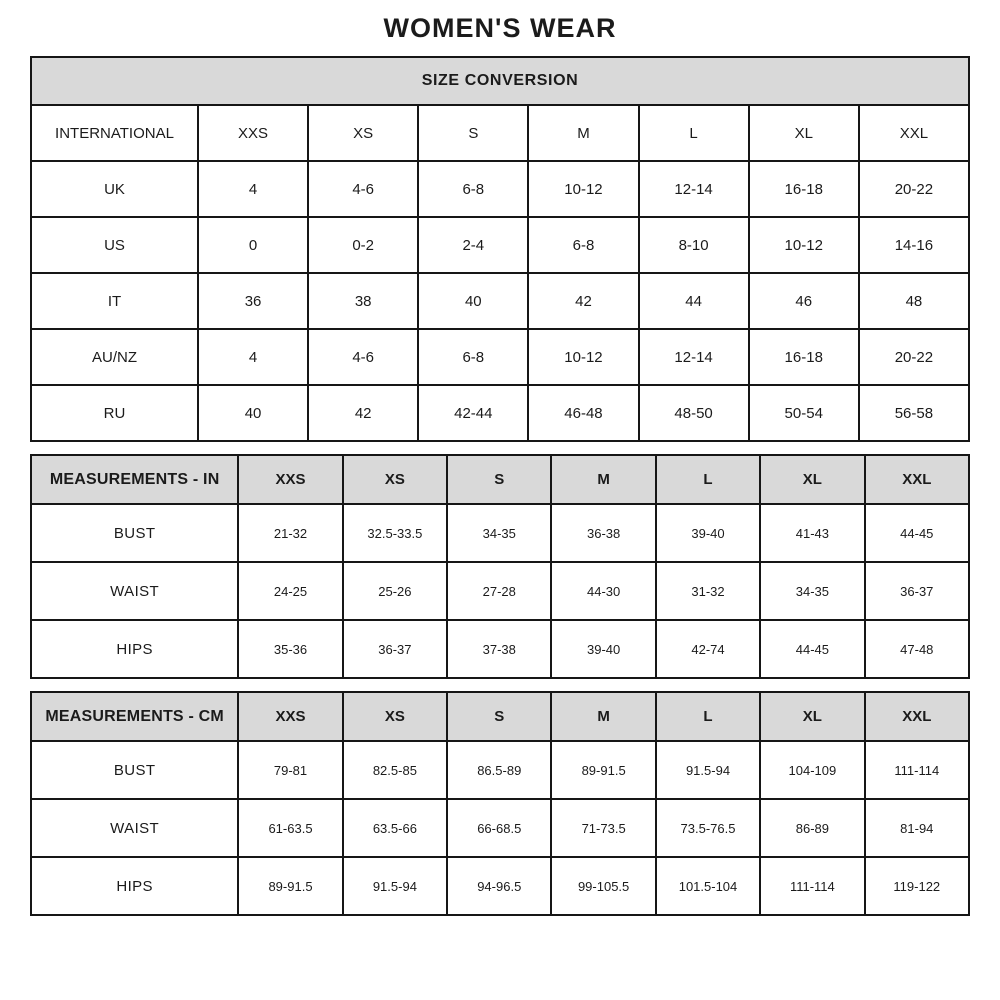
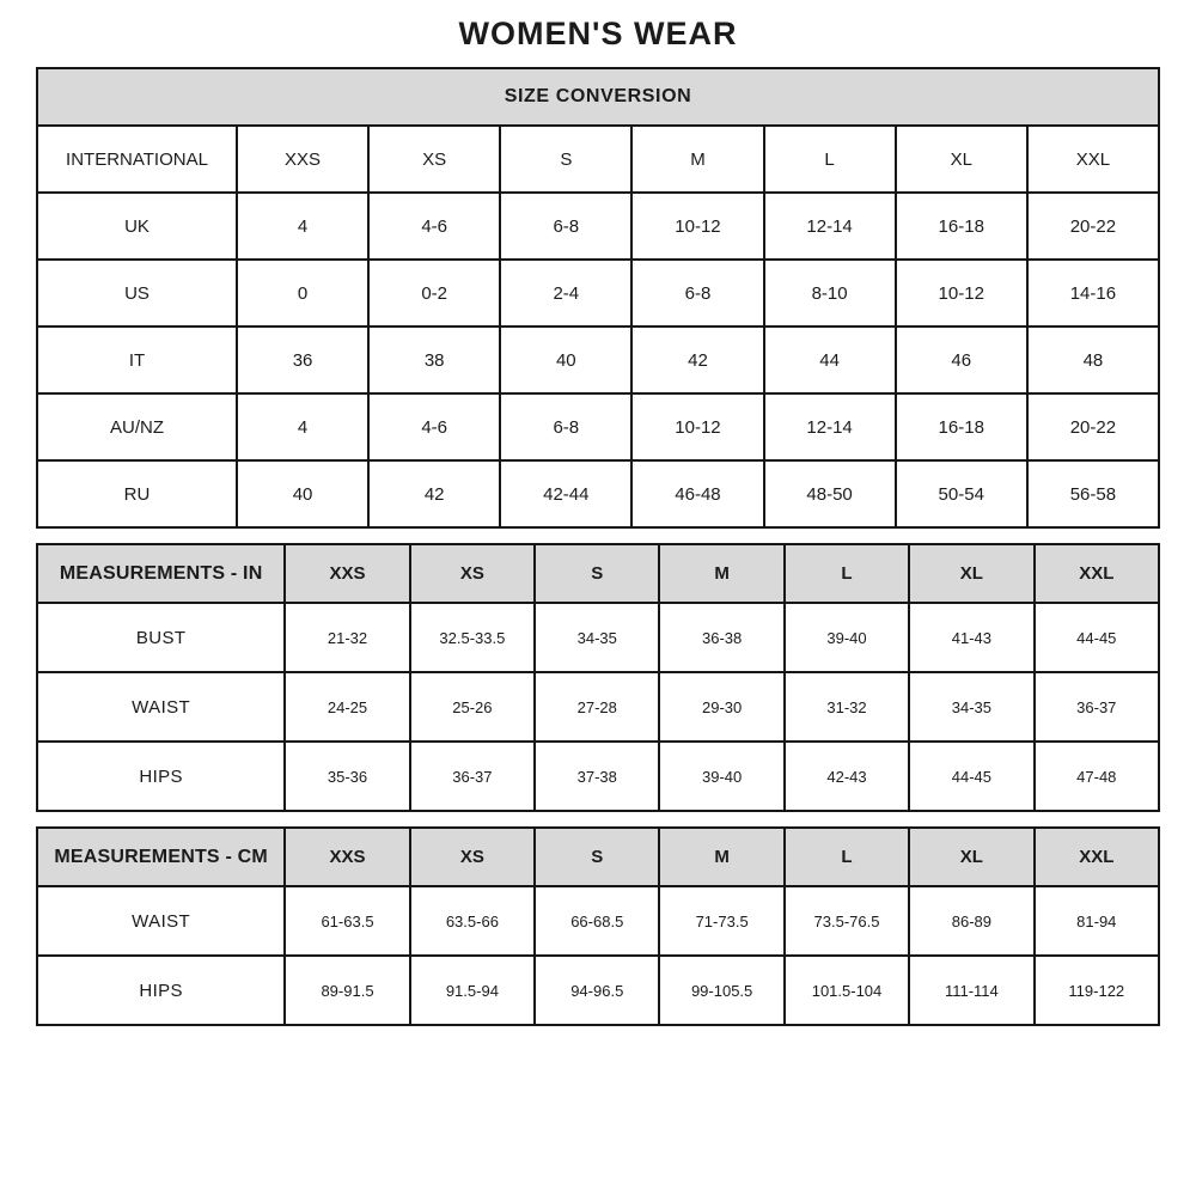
  WOMEN'S WEAR
  SIZE CONVERSION
  INTERNATIONAL	XXS	XS	S	M	L	XL	XXL
  UK	4	4-6	6-8	10-12	12-14	16-18	20-22
  US	0	0-2	2-4	6-8	8-10	10-12	14-16
  IT	36	38	40	42	44	46	48
  AU/NZ	4	4-6	6-8	10-12	12-14	16-18	20-22
  RU	40	42	42-44	46-48	48-50	50-54	56-58
  MEASUREMENTS - IN	XXS	XS	S	M	L	XL	XXL
  BUST	21-32	32.5-33.5	34-35	36-38	39-40	41-43	44-45
- WAIST	24-25	25-26	27-28	44-30	31-32	34-35	36-37
+ WAIST	24-25	25-26	27-28	29-30	31-32	34-35	36-37
- HIPS	35-36	36-37	37-38	39-40	42-74	44-45	47-48
+ HIPS	35-36	36-37	37-38	39-40	42-43	44-45	47-48
  MEASUREMENTS - CM	XXS	XS	S	M	L	XL	XXL
- BUST	79-81	82.5-85	86.5-89	89-91.5	91.5-94	104-109	111-114
  WAIST	61-63.5	63.5-66	66-68.5	71-73.5	73.5-76.5	86-89	81-94
  HIPS	89-91.5	91.5-94	94-96.5	99-105.5	101.5-104	111-114	119-122
